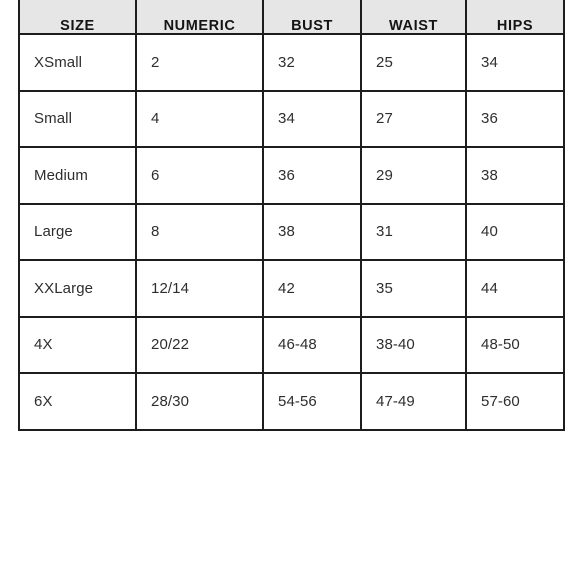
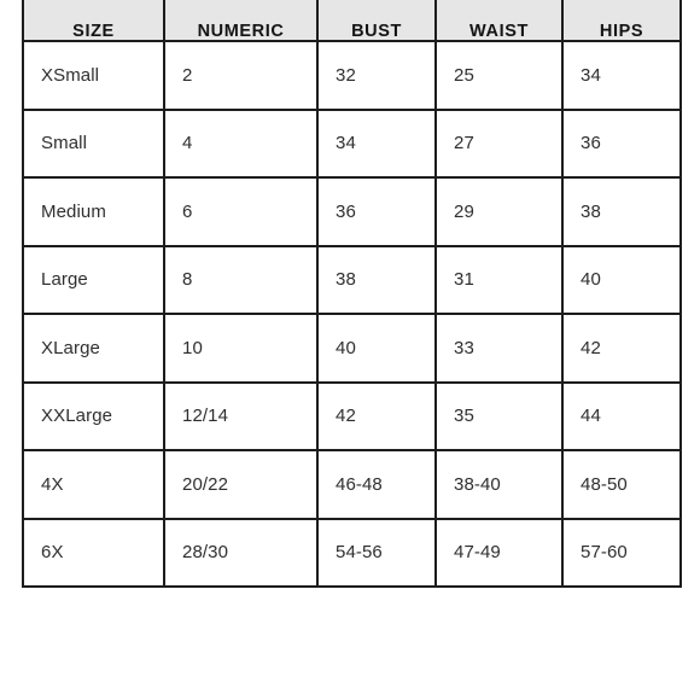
  SIZE	NUMERIC	BUST	WAIST	HIPS
  XSmall	2	32	25	34
  Small	4	34	27	36
  Medium	6	36	29	38
  Large	8	38	31	40
+ XLarge	10	40	33	42
  XXLarge	12/14	42	35	44
  4X	20/22	46-48	38-40	48-50
  6X	28/30	54-56	47-49	57-60
